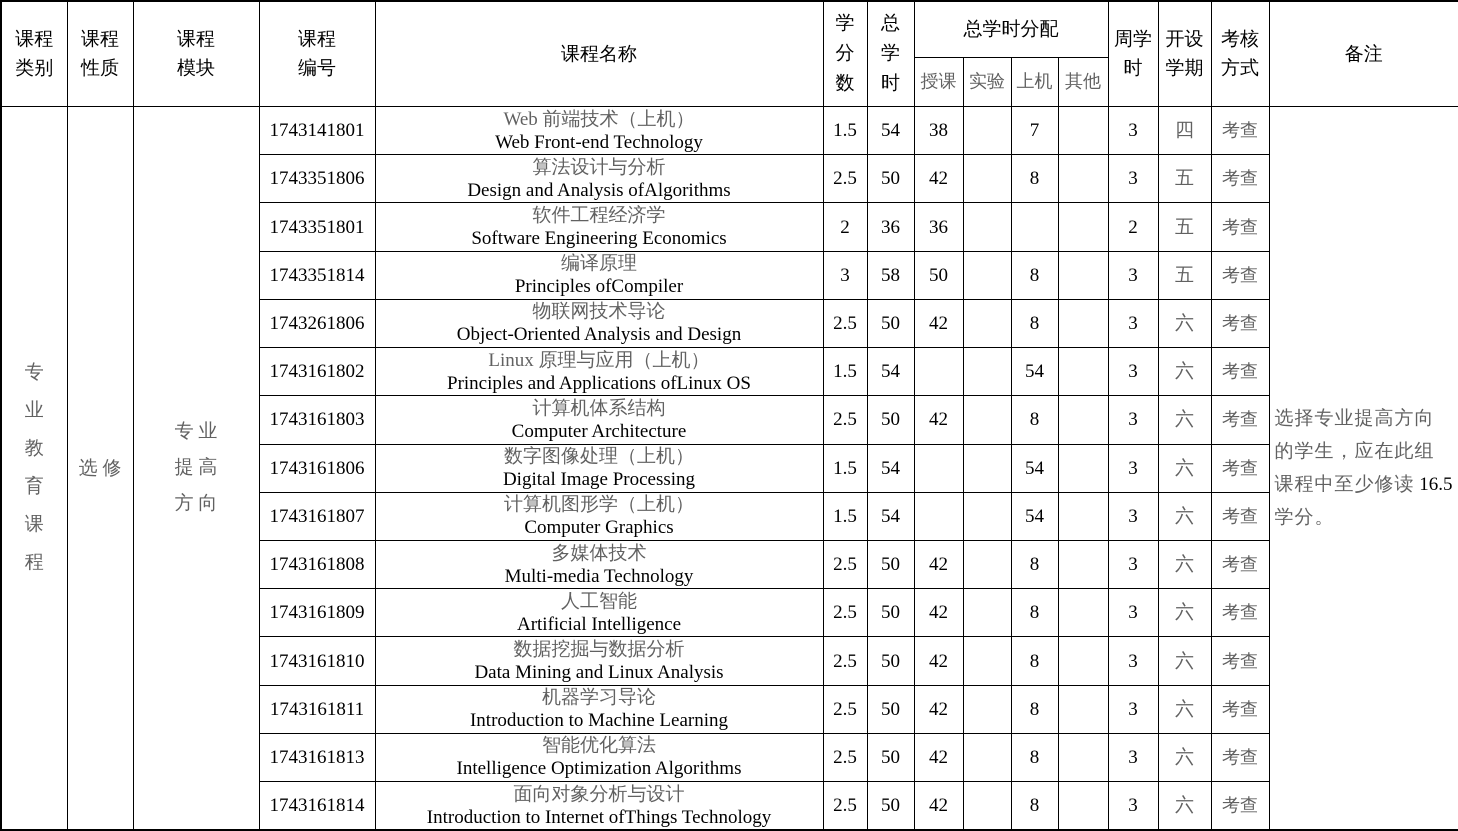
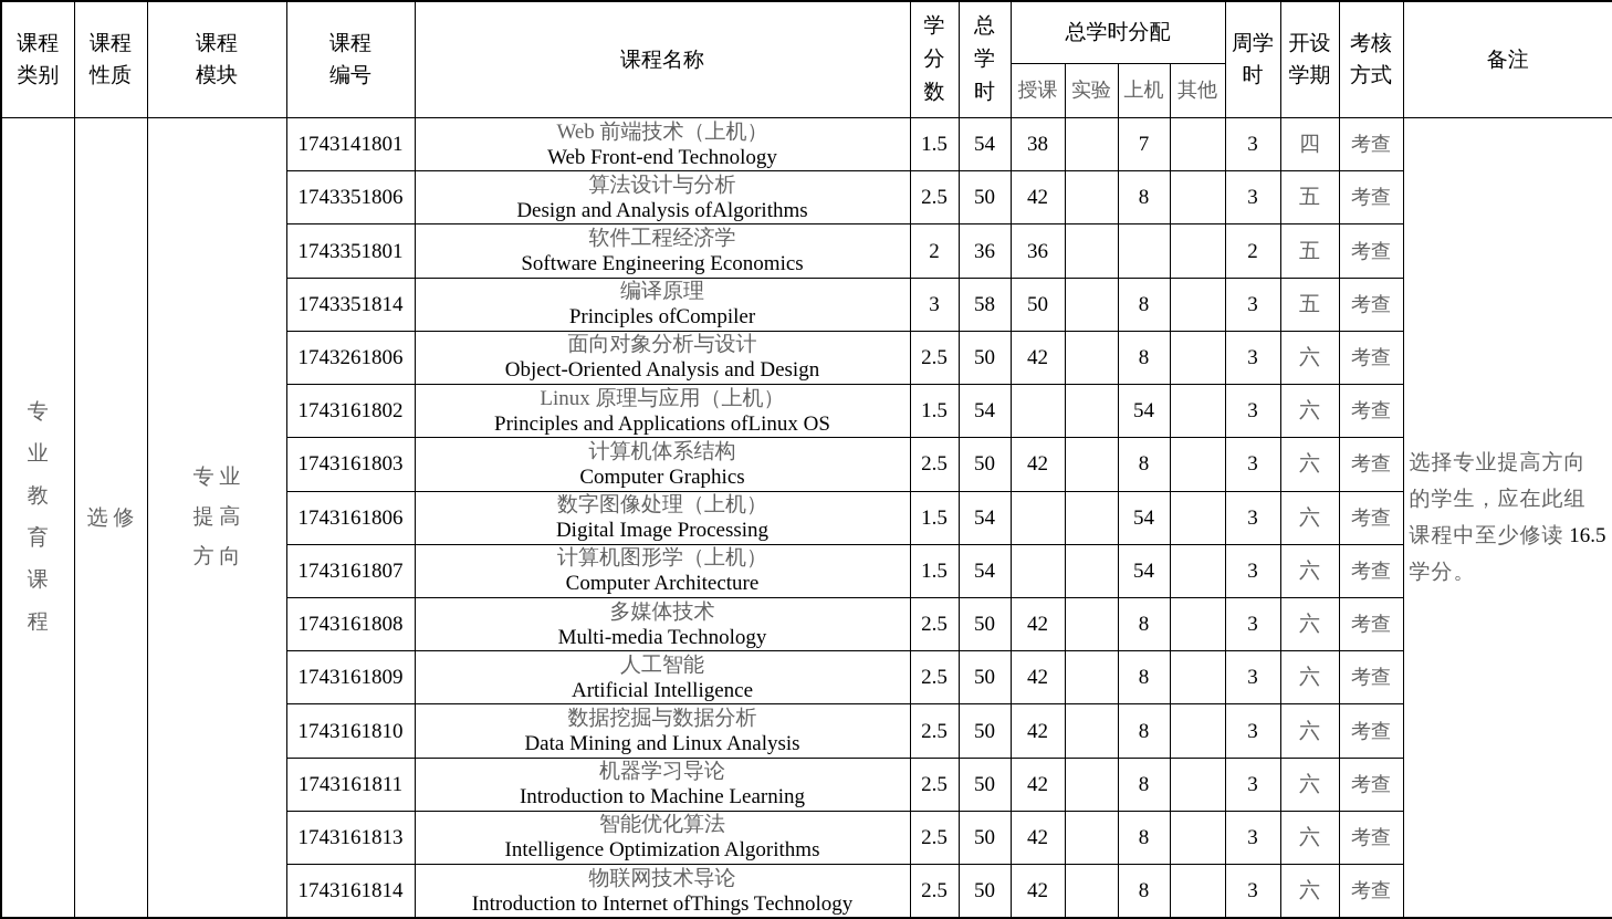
  课程 类别	课程 性质	课程 模块	课程 编号	课程名称	学 分 数	总 学 时	总学时分配	周学 时	开设 学期	考核 方式	备注
  授课	实验	上机	其他
  专 业 教 育 课 程	选 修	专 业 提 高 方 向	1743141801	Web 前端技术（上机）Web Front-end Technology	1.5	54	38		7		3	四	考查	选择专业提高方向的学生，应在此组课程中至少修读 16.5 学分。
  1743351806	算法设计与分析Design and Analysis ofAlgorithms	2.5	50	42		8		3	五	考查
  1743351801	软件工程经济学Software Engineering Economics	2	36	36				2	五	考查
  1743351814	编译原理Principles ofCompiler	3	58	50		8		3	五	考查
- 1743261806	物联网技术导论Object-Oriented Analysis and Design	2.5	50	42		8		3	六	考查
+ 1743261806	面向对象分析与设计Object-Oriented Analysis and Design	2.5	50	42		8		3	六	考查
  1743161802	Linux 原理与应用（上机）Principles and Applications ofLinux OS	1.5	54			54		3	六	考查
- 1743161803	计算机体系结构Computer Architecture	2.5	50	42		8		3	六	考查
+ 1743161803	计算机体系结构Computer Graphics	2.5	50	42		8		3	六	考查
  1743161806	数字图像处理（上机）Digital Image Processing	1.5	54			54		3	六	考查
- 1743161807	计算机图形学（上机）Computer Graphics	1.5	54			54		3	六	考查
+ 1743161807	计算机图形学（上机）Computer Architecture	1.5	54			54		3	六	考查
  1743161808	多媒体技术Multi-media Technology	2.5	50	42		8		3	六	考查
  1743161809	人工智能Artificial Intelligence	2.5	50	42		8		3	六	考查
  1743161810	数据挖掘与数据分析Data Mining and Linux Analysis	2.5	50	42		8		3	六	考查
  1743161811	机器学习导论Introduction to Machine Learning	2.5	50	42		8		3	六	考查
  1743161813	智能优化算法Intelligence Optimization Algorithms	2.5	50	42		8		3	六	考查
- 1743161814	面向对象分析与设计Introduction to Internet ofThings Technology	2.5	50	42		8		3	六	考查
+ 1743161814	物联网技术导论Introduction to Internet ofThings Technology	2.5	50	42		8		3	六	考查
